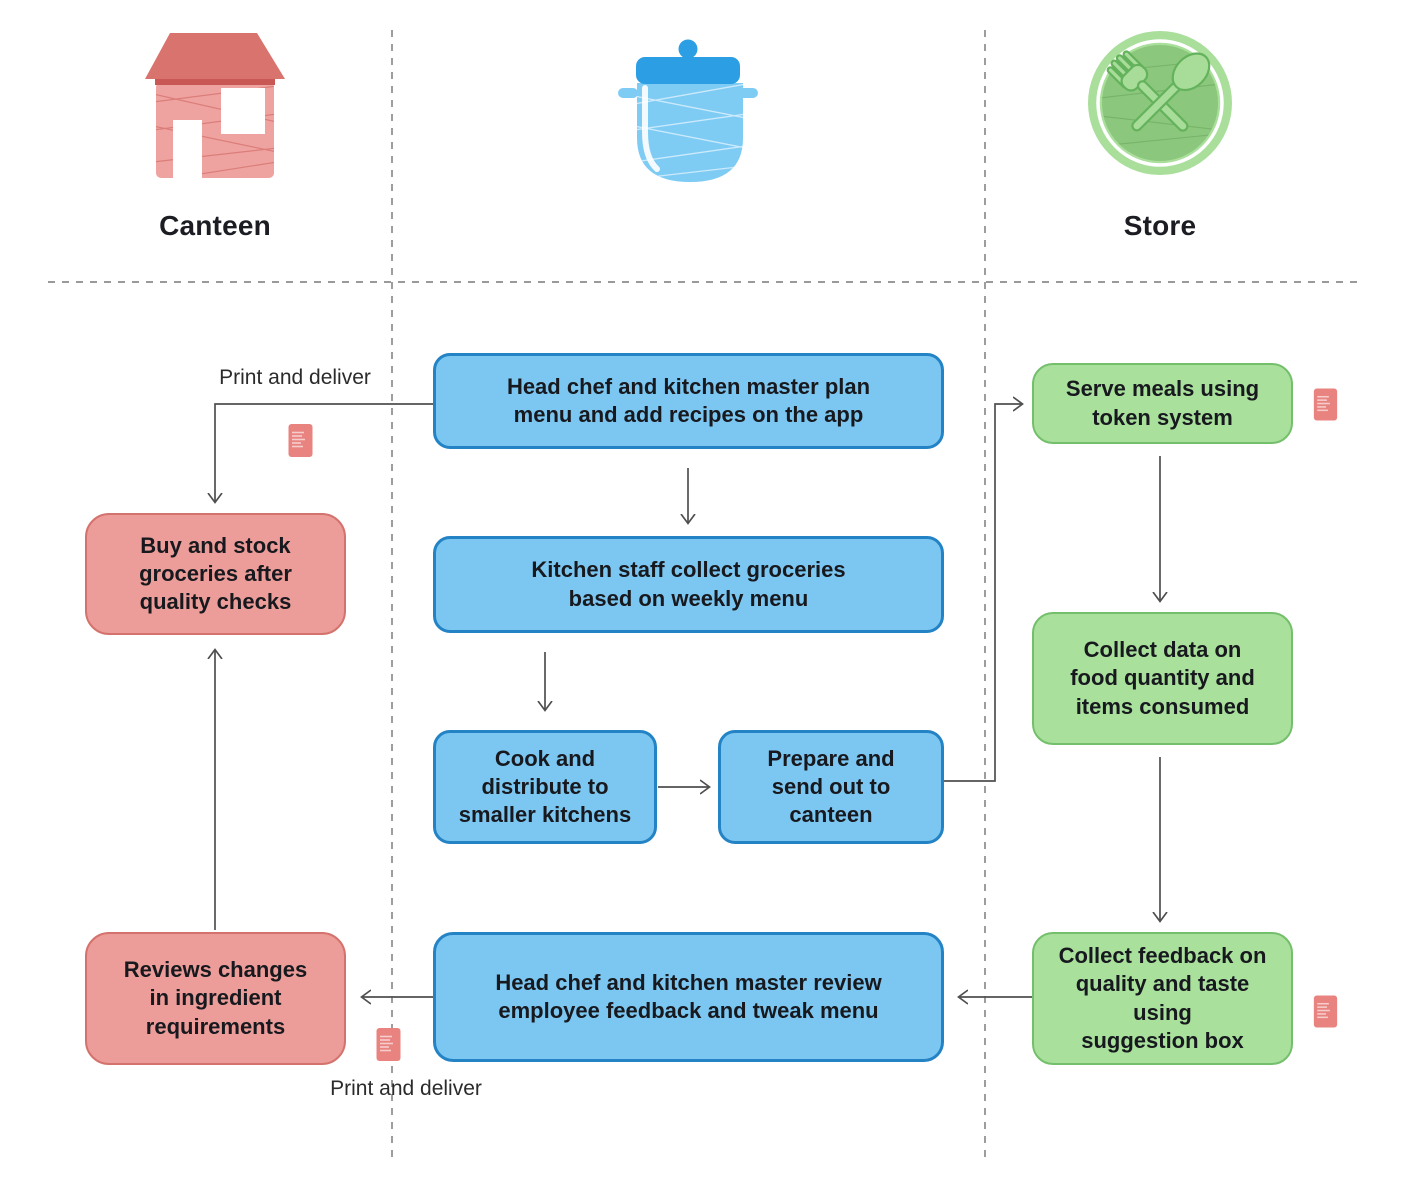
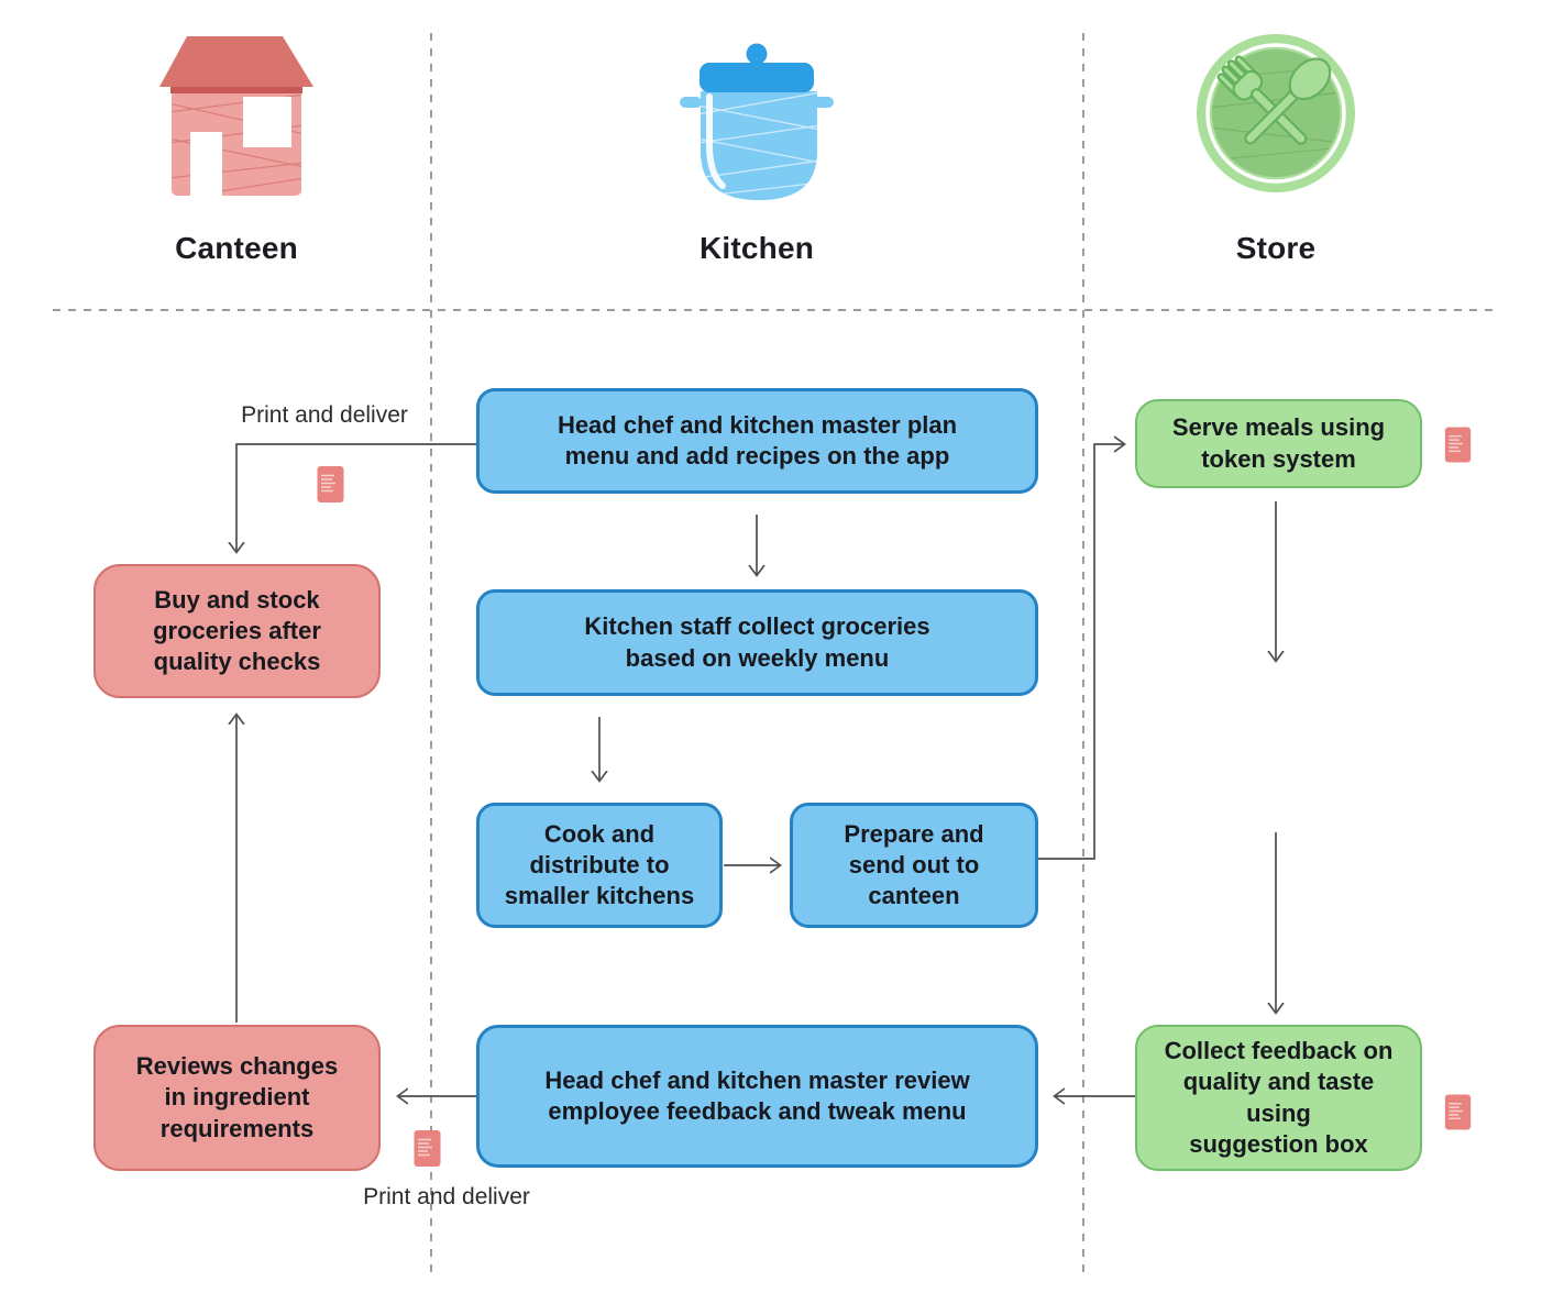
  Canteen
+ Kitchen
  Store
  Head chef and kitchen master plan
  menu and add recipes on the app
  Kitchen staff collect groceries
  based on weekly menu
  Cook and
  distribute to
  smaller kitchens
  Prepare and
  send out to
  canteen
  Head chef and kitchen master review
  employee feedback and tweak menu
  Buy and stock
  groceries after
  quality checks
  Reviews changes
  in ingredient
  requirements
  Serve meals using
  token system
- Collect data on
- food quantity and
- items consumed
  Collect feedback on
  quality and taste using
  suggestion box
  Print and deliver
  Print and deliver
